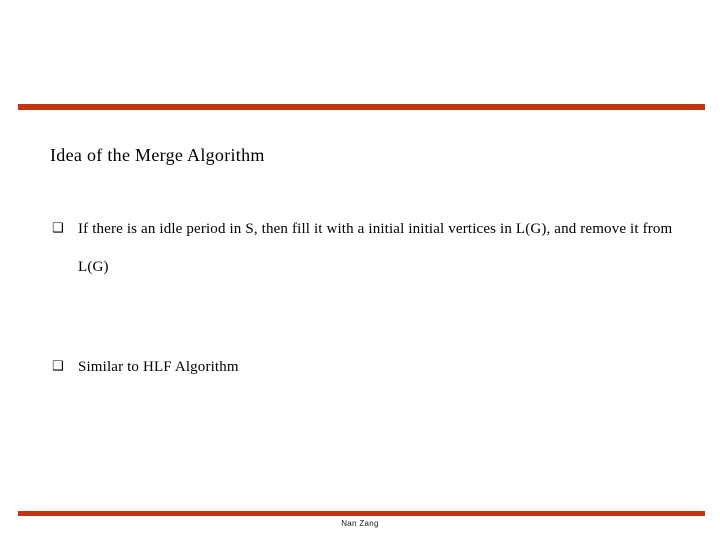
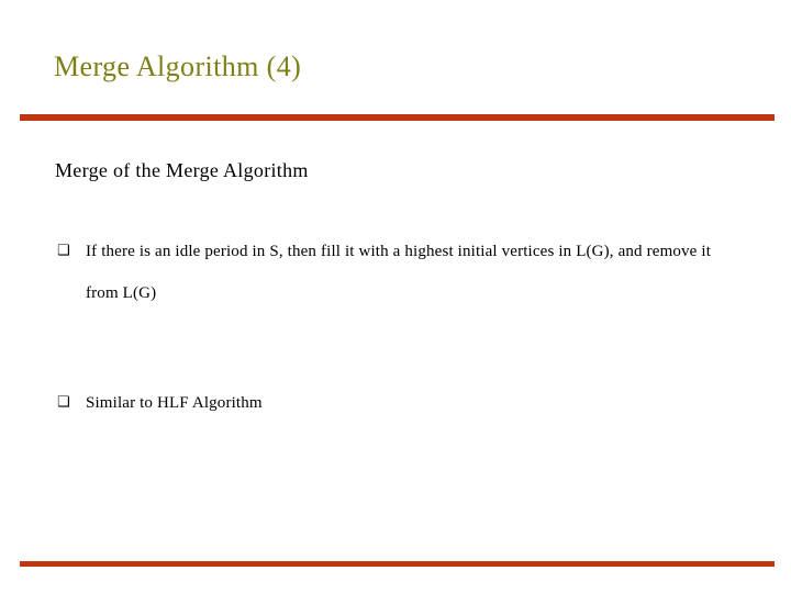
+ Merge Algorithm (4)
- Idea of the Merge Algorithm
+ Merge of the Merge Algorithm
  ❑
- If there is an idle period in S, then fill it with a initial initial vertices in L(G), and remove it from L(G)
+ If there is an idle period in S, then fill it with a highest initial vertices in L(G), and remove it from L(G)
  ❑
  Similar to HLF Algorithm
- Nan Zang
